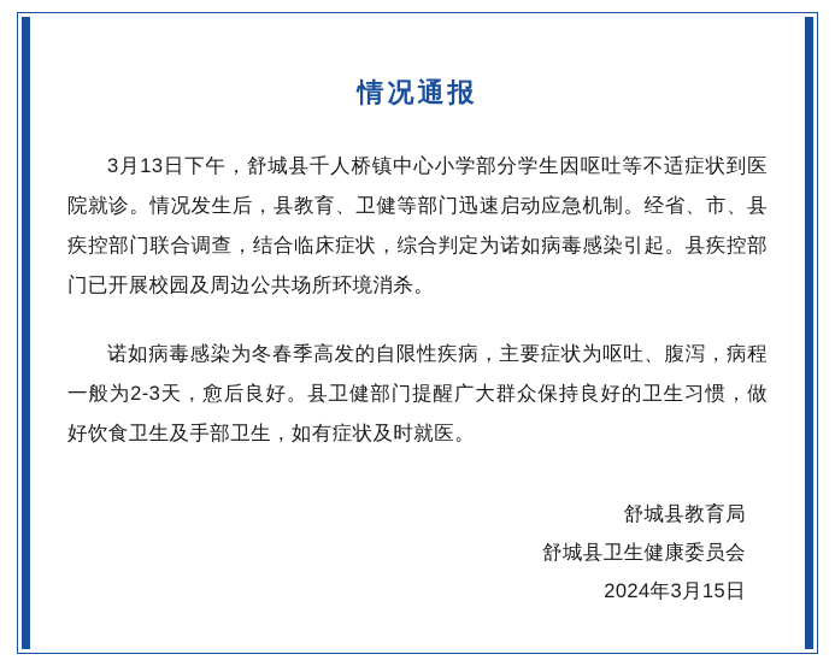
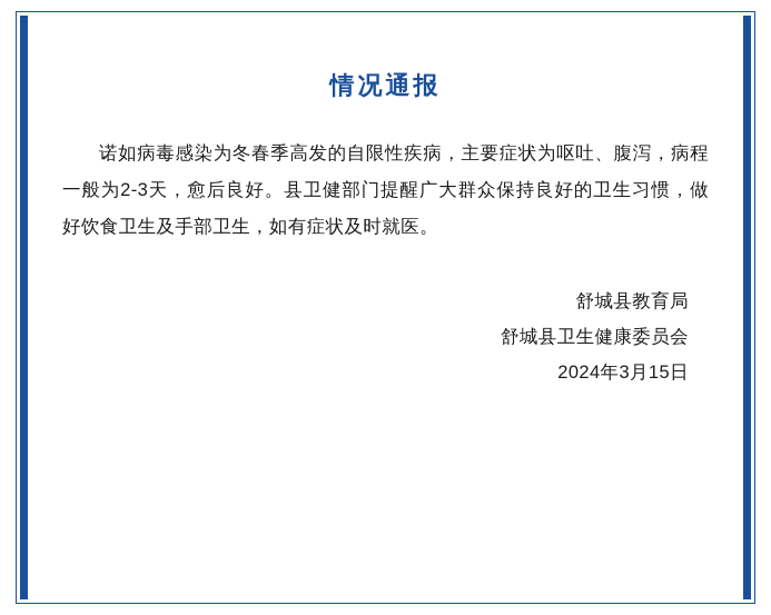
  情况通报
- 3月13日下午，舒城县千人桥镇中心小学部分学生因呕吐等不适症状到医院就诊。情况发生后，县教育、卫健等部门迅速启动应急机制。经省、市、县疾控部门联合调查，结合临床症状，综合判定为诺如病毒感染引起。县疾控部门已开展校园及周边公共场所环境消杀。
  诺如病毒感染为冬春季高发的自限性疾病，主要症状为呕吐、腹泻，病程一般为2-3天，愈后良好。县卫健部门提醒广大群众保持良好的卫生习惯，做好饮食卫生及手部卫生，如有症状及时就医。
  舒城县教育局
  舒城县卫生健康委员会
  2024年3月15日
